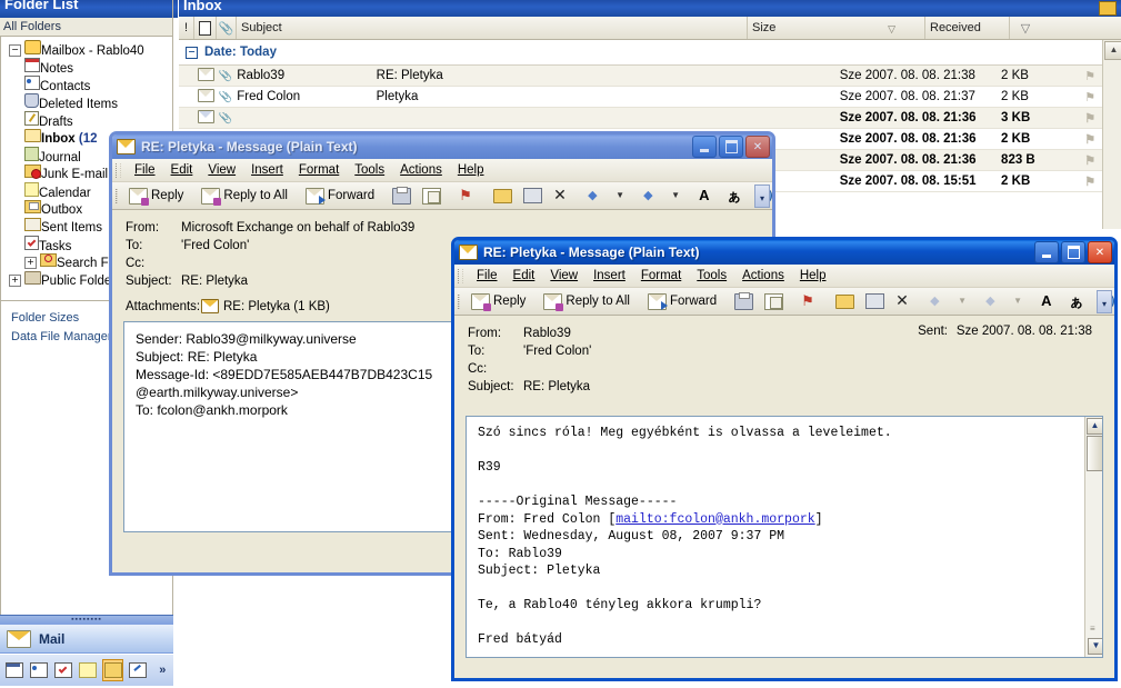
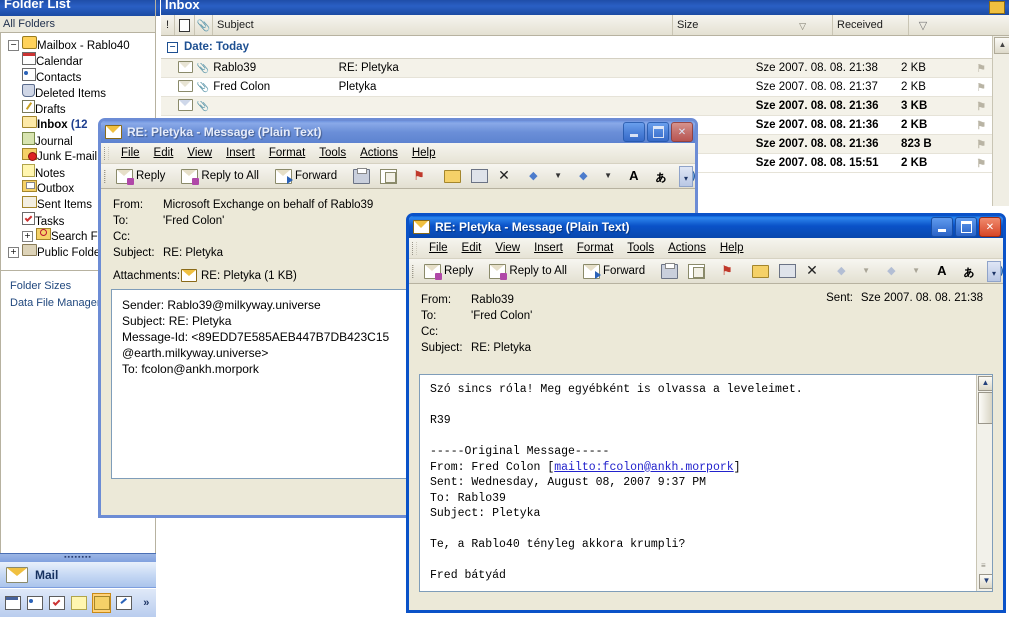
  Folder List
  All Folders
  − Mailbox - Rablo40
- Notes
+ Calendar
  Contacts
  Deleted Items
  Drafts
  Inbox (12
  Journal
  Junk E-mail
- Calendar
+ Notes
  Outbox
  Sent Items
  Tasks
  + Public Fold
  Folder Sizes
  Data File Manage
  Mail
  »
  Inbox
  !
  📎
  Subject
  Size
  ▽
  Received
  ▽
  −
  Date: Today
  📎
  Rablo39
  RE: Pletyka
  Sze 2007. 08. 08. 21:38
  2 KB
  ⚑
  📎
  Fred Colon
  Pletyka
  Sze 2007. 08. 08. 21:37
  2 KB
  ⚑
  📎
  Sze 2007. 08. 08. 21:36
  3 KB
  ⚑
  Sze 2007. 08. 08. 21:36
  2 KB
  ⚑
  Sze 2007. 08. 08. 21:36
  823 B
  ⚑
  Sze 2007. 08. 08. 15:51
  2 KB
  ⚑
  ▲
  RE: Pletyka - Message (Plain Text)
  ✕
  File
  Edit
  View
  Insert
  Format
  Tools
  Actions
  Help
  Reply
  Reply to All
  Forward
  ⚑
  ✕
  ◆
  ▼
  ◆
  ▼
  A
  ぁ
  ▾
  From:
  Microsoft Exchange on behalf of Rablo39
  To:
  'Fred Colon'
  Cc:
  Subject:
  RE: Pletyka
  Attachments:
  RE: Pletyka (1 KB)
  Sender: Rablo39@milkyway.universe
  Subject: RE: Pletyka
  Message-Id: <89EDD7E585AEB447B7DB423C15
  @earth.milkyway.universe>
  To: fcolon@ankh.morpork
  RE: Pletyka - Message (Plain Text)
  ✕
  File
  Edit
  View
  Insert
  Format
  Tools
  Actions
  Help
  Reply
  Reply to All
  Forward
  ⚑
  ✕
  ◆
  ▼
  ◆
  ▼
  A
  ぁ
  ▾
  From:
  Rablo39
  Sent:
  Sze 2007. 08. 08. 21:38
  To:
  'Fred Colon'
  Cc:
  Subject:
  RE: Pletyka
  Szó sincs róla! Meg egyébként is olvassa a leveleimet.
  R39
  -----Original Message-----
  From: Fred Colon [mailto:fcolon@ankh.morpork]
  Sent: Wednesday, August 08, 2007 9:37 PM
  To: Rablo39
  Subject: Pletyka
  Te, a Rablo40 tényleg akkora krumpli?
  Fred bátyád
  ▲
  ≡
  ▼
